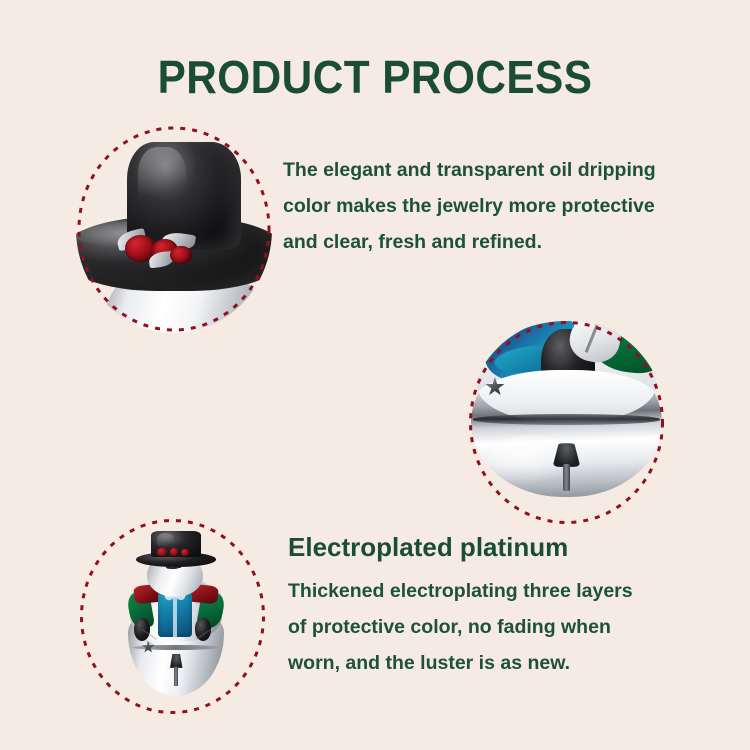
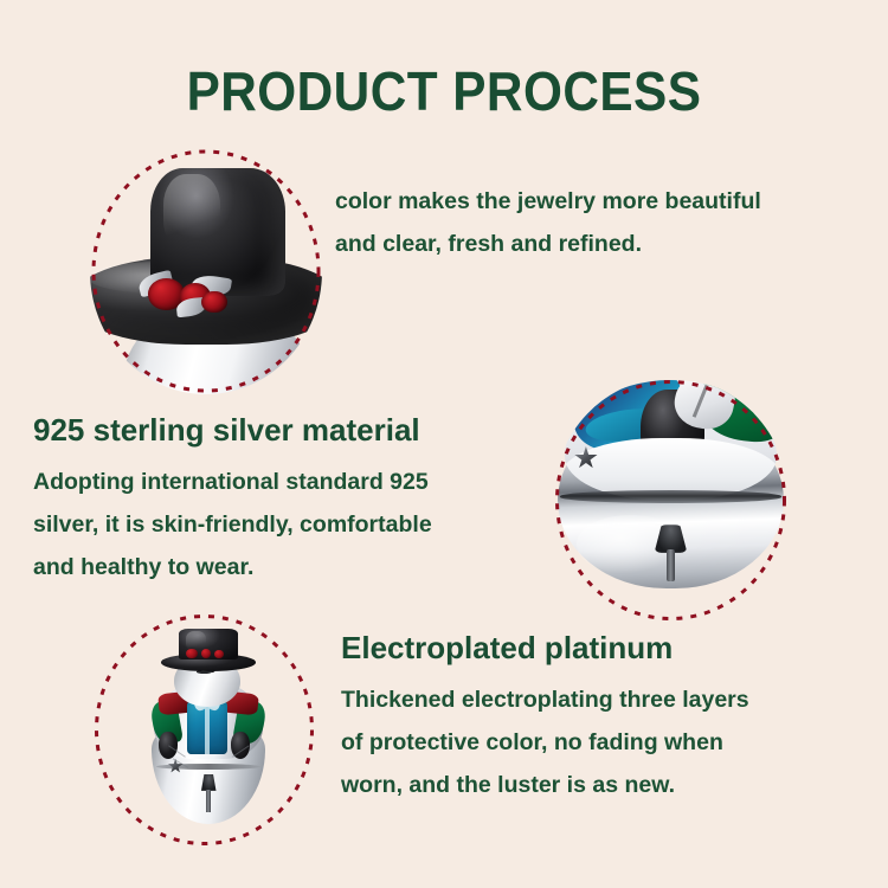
  PRODUCT PROCESS
- The elegant and transparent oil dripping
- color makes the jewelry more protective
+ color makes the jewelry more beautiful
  and clear, fresh and refined.
+ 925 sterling silver material
+ Adopting international standard 925
+ silver, it is skin-friendly, comfortable
+ and healthy to wear.
  Electroplated platinum
  Thickened electroplating three layers
  of protective color, no fading when
  worn, and the luster is as new.
